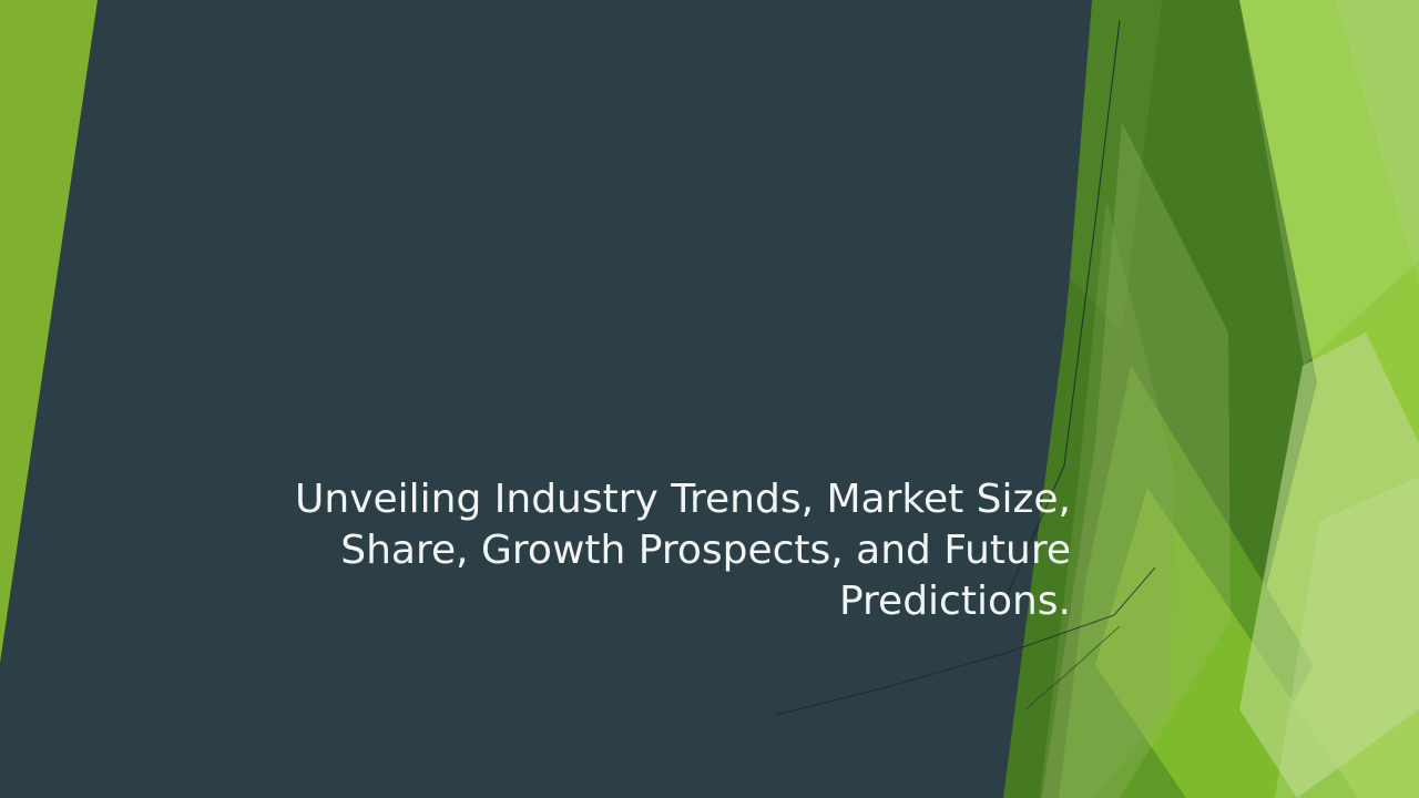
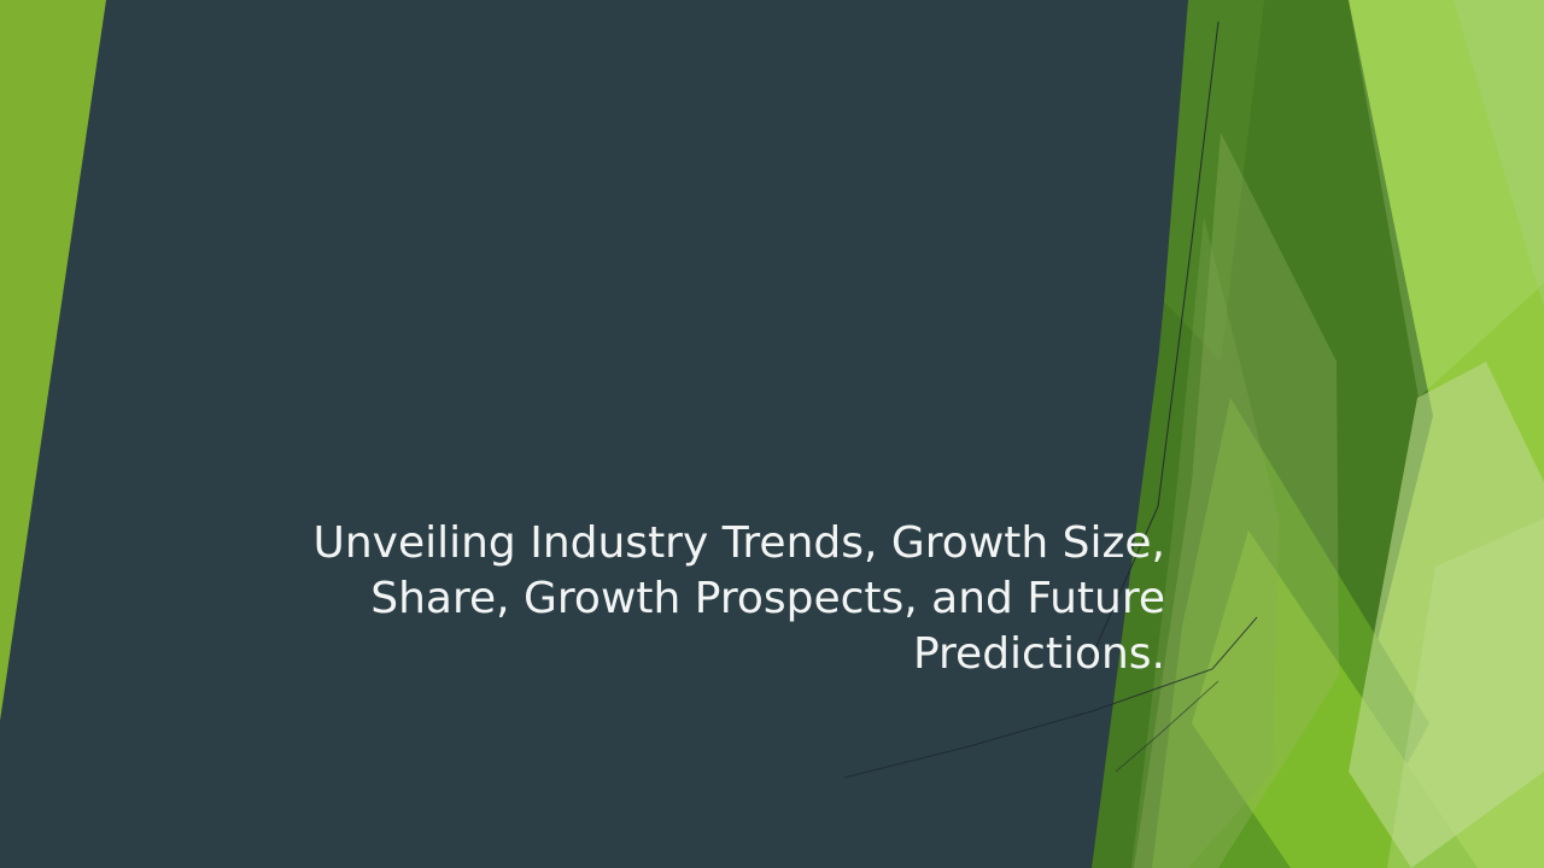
- Unveiling Industry Trends, Market Size, Share, Growth Prospects, and Future Predictions.
+ Unveiling Industry Trends, Growth Size, Share, Growth Prospects, and Future Predictions.
